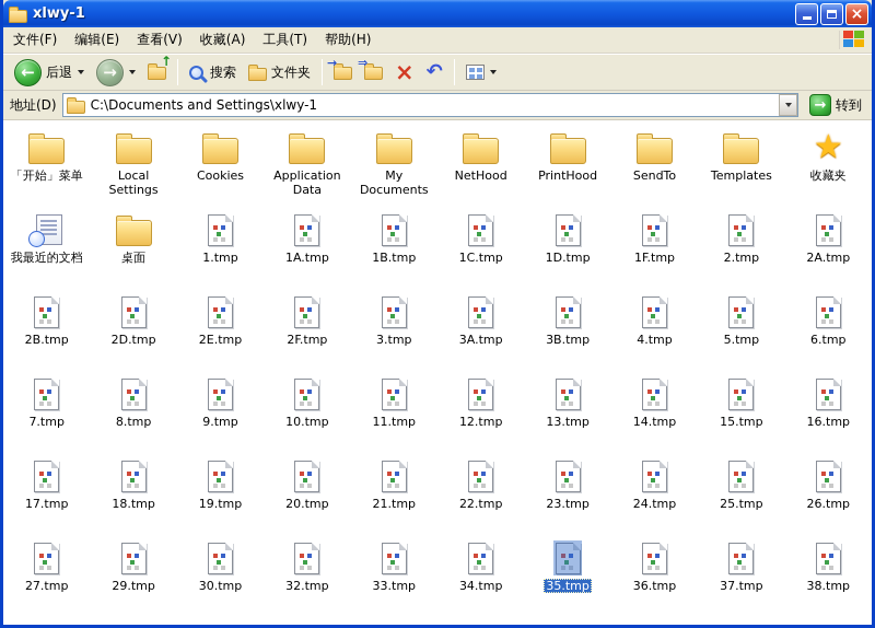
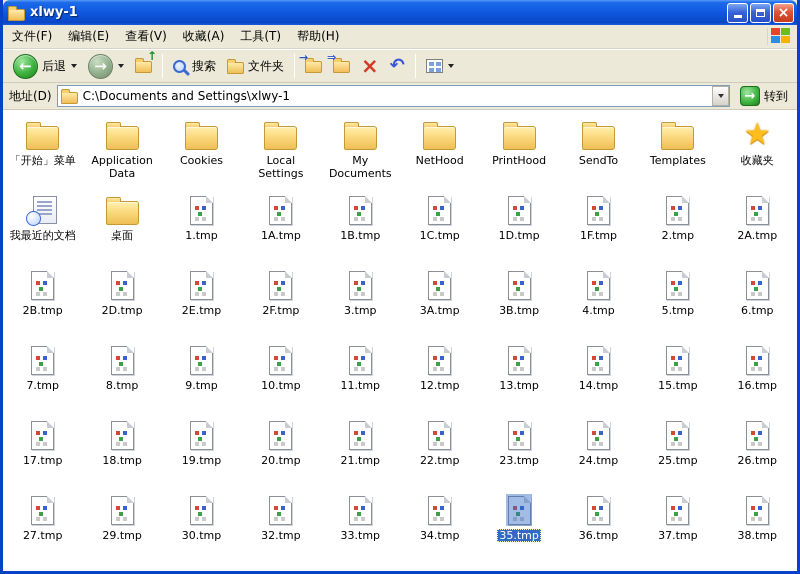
  xlwy-1
  ×
  文件(F)
  编辑(E)
  查看(V)
  收藏(A)
  工具(T)
  帮助(H)
  ←
  后退
  →
  ↑
  搜索
  文件夹
  →
  ⇒
  ×
  ↶
  地址(D)
  C:\Documents and Settings\xlwy-1
  →
  转到
  「开始」菜单
- Local Settings
+ Application Data
  Cookies
- Application Data
+ Local Settings
  My Documents
  NetHood
  PrintHood
  SendTo
  Templates
  ★
  收藏夹
  我最近的文档
  桌面
  1.tmp
  1A.tmp
  1B.tmp
  1C.tmp
  1D.tmp
  1F.tmp
  2.tmp
  2A.tmp
  2B.tmp
  2D.tmp
  2E.tmp
  2F.tmp
  3.tmp
  3A.tmp
  3B.tmp
  4.tmp
  5.tmp
  6.tmp
  7.tmp
  8.tmp
  9.tmp
  10.tmp
  11.tmp
  12.tmp
  13.tmp
  14.tmp
  15.tmp
  16.tmp
  17.tmp
  18.tmp
  19.tmp
  20.tmp
  21.tmp
  22.tmp
  23.tmp
  24.tmp
  25.tmp
  26.tmp
  27.tmp
  29.tmp
  30.tmp
  32.tmp
  33.tmp
  34.tmp
  35.tmp
  36.tmp
  37.tmp
  38.tmp
